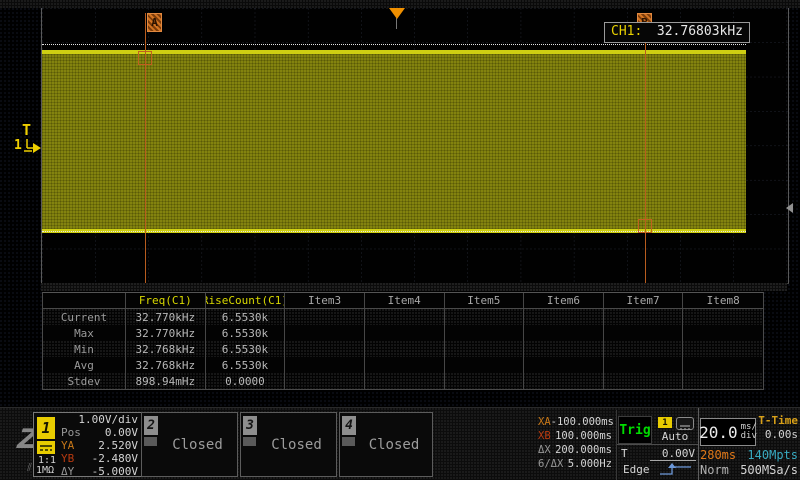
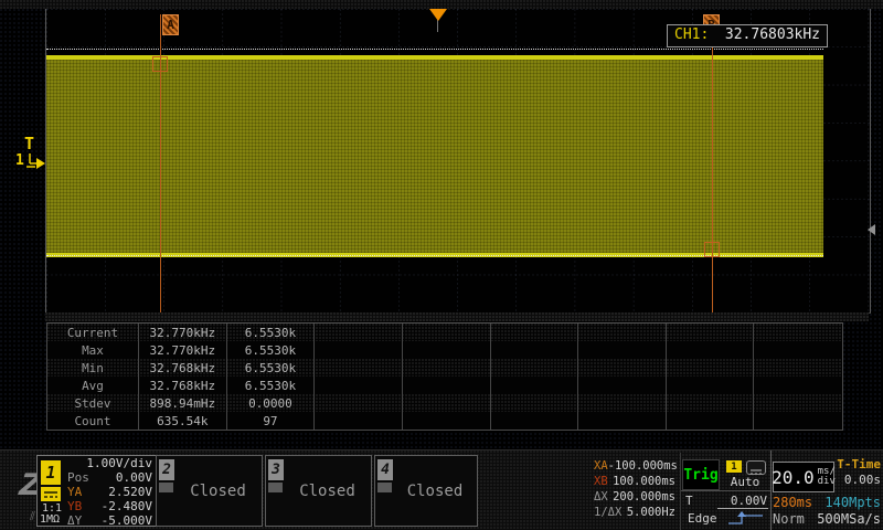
  A
  CH1:
  32.76803kHz
  T
  1
- Freq(C1)
- RiseCount(C1)
- Item3
- Item4
- Item5
- Item6
- Item7
- Item8
  Current
  32.770kHz
  6.5530k
  Max
  32.770kHz
  6.5530k
  Min
  32.768kHz
  6.5530k
  Avg
  32.768kHz
  6.5530k
  Stdev
  898.94mHz
  0.0000
+ Count
+ 635.54k
+ 97
  ⫽
  1
  1.00V/div
  Pos
  0.00V
  YA
  2.520V
  YB
  -2.480V
  1:1
  1MΩ
  ΔY
  -5.000V
  2
  Closed
  3
  Closed
  4
  Closed
  XA
  -100.000ms
  XB
  100.000ms
  ΔX
  200.000ms
- 6/ΔX
+ 1/ΔX
  5.000Hz
  Trig
  1
  Auto
  T
  0.00V
  Edge
  20.0
  ms/
  div
  T-Time
  0.00s
  280ms
  140Mpts
  Norm
  500MSa/s
